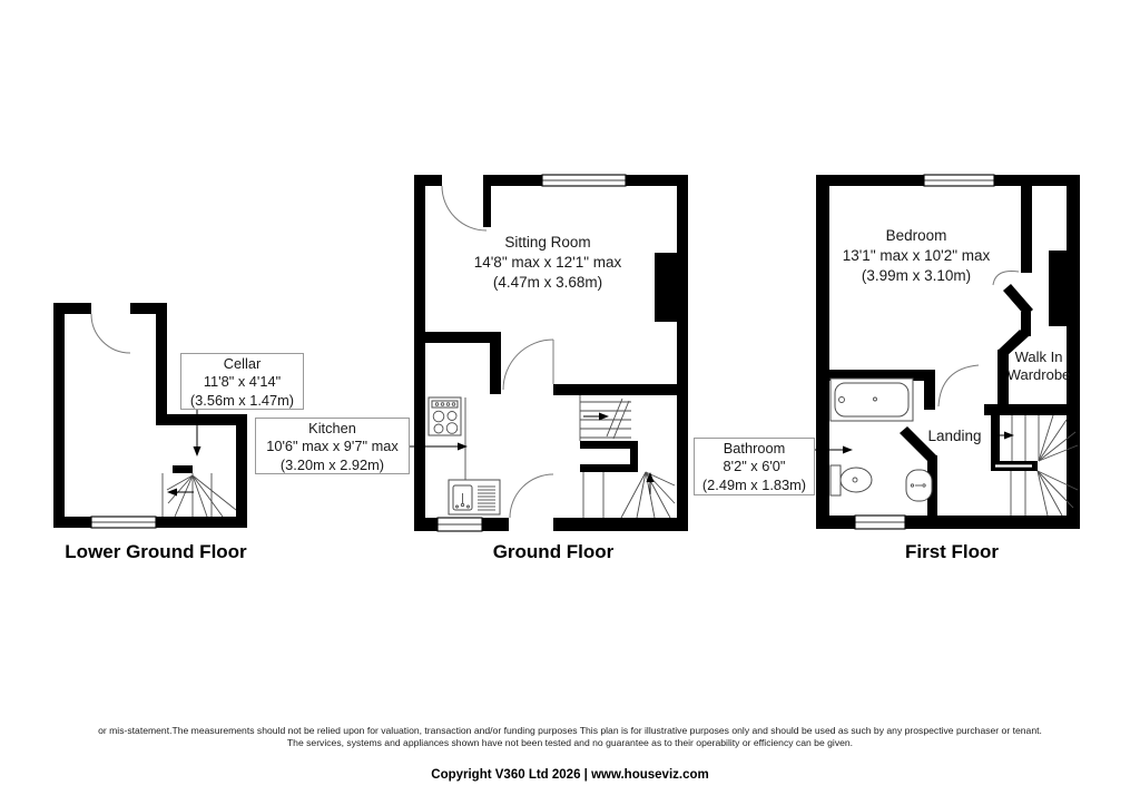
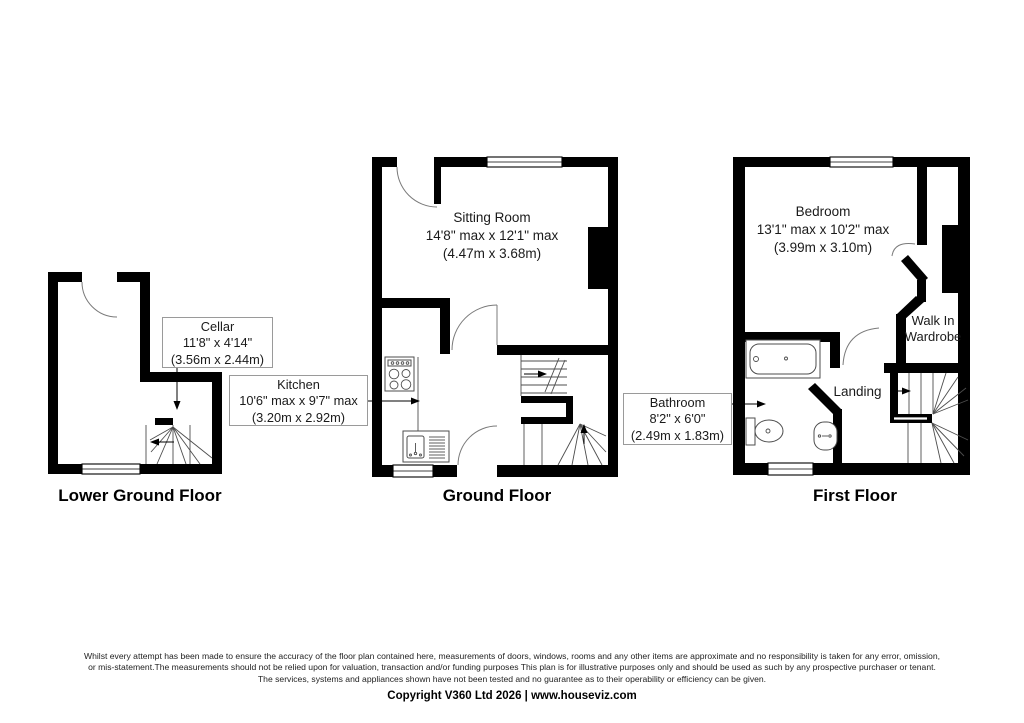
  Sitting Room
  14'8" max x 12'1" max
  (4.47m x 3.68m)
  Bedroom
  13'1" max x 10'2" max
  (3.99m x 3.10m)
  Walk In
  Wardrobe
  Landing
  Cellar
  11'8" x 4'14"
- (3.56m x 1.47m)
+ (3.56m x 2.44m)
  Kitchen
  10'6" max x 9'7" max
  (3.20m x 2.92m)
  Bathroom
  8'2" x 6'0"
  (2.49m x 1.83m)
  Lower Ground Floor
  Ground Floor
  First Floor
+ Whilst every attempt has been made to ensure the accuracy of the floor plan contained here, measurements of doors, windows, rooms and any other items are approximate and no responsibility is taken for any error, omission,
  or mis-statement.The measurements should not be relied upon for valuation, transaction and/or funding purposes This plan is for illustrative purposes only and should be used as such by any prospective purchaser or tenant.
  The services, systems and appliances shown have not been tested and no guarantee as to their operability or efficiency can be given.
  Copyright V360 Ltd 2026 | www.houseviz.com
